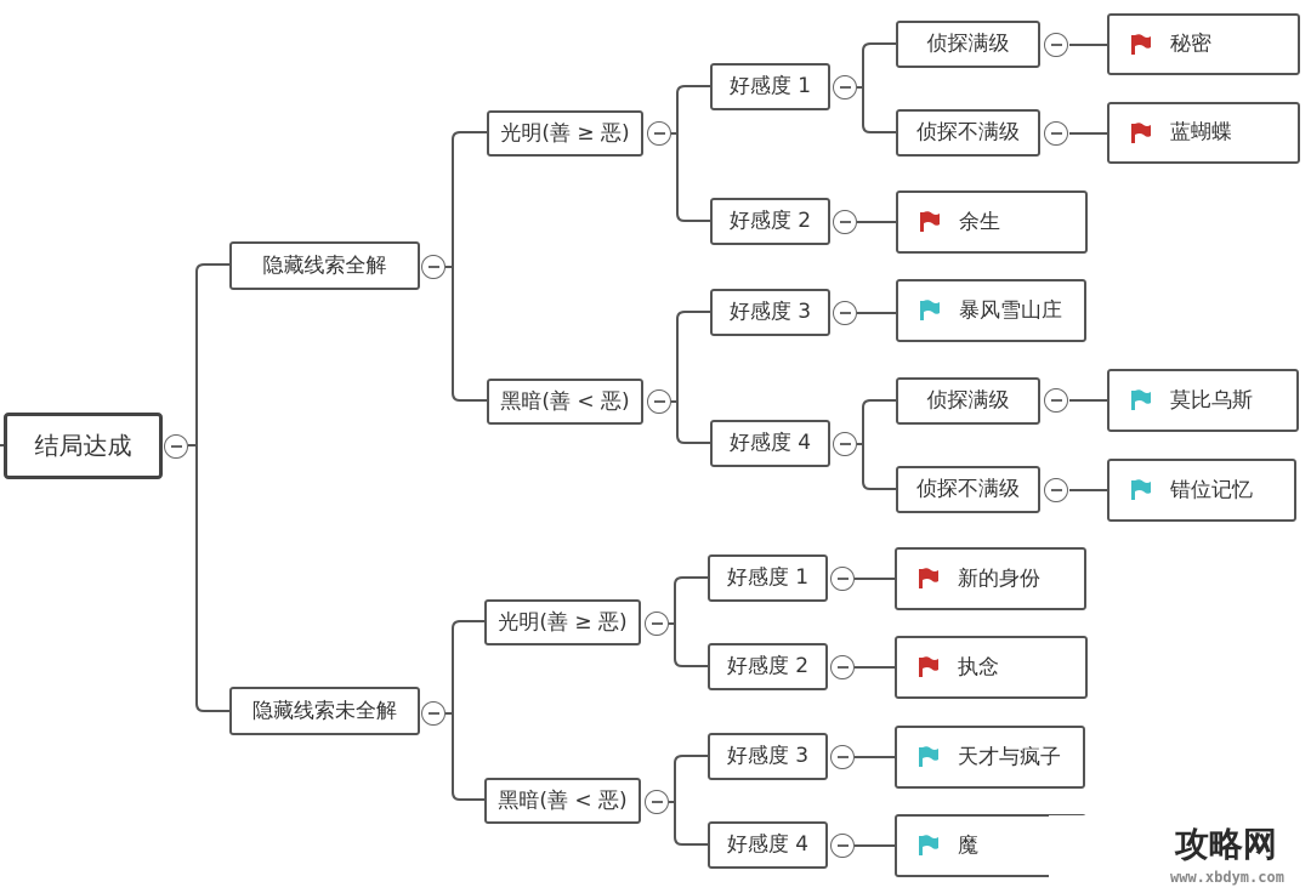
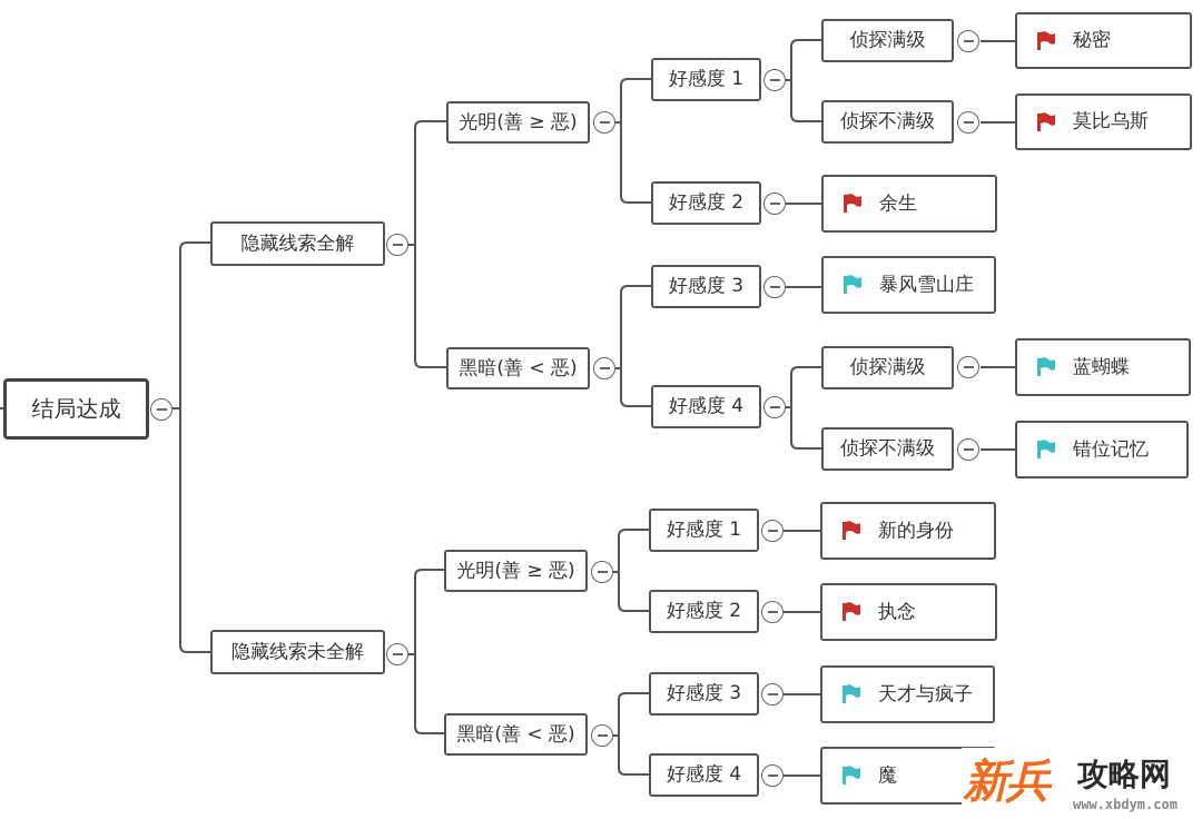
  结局达成
  隐藏线索全解
  隐藏线索未全解
  光明(善 ≥ 恶)
  黑暗(善 < 恶)
  光明(善 ≥ 恶)
  黑暗(善 < 恶)
  好感度 1
  好感度 2
  好感度 3
  好感度 4
  好感度 1
  好感度 2
  好感度 3
  好感度 4
  侦探满级
  侦探不满级
  侦探满级
  侦探不满级
  秘密
- 蓝蝴蝶
+ 莫比乌斯
  余生
  暴风雪山庄
- 莫比乌斯
+ 蓝蝴蝶
  错位记忆
  新的身份
  执念
  天才与疯子
  魔
+ 新兵
  攻略网
  www.xbdym.com
